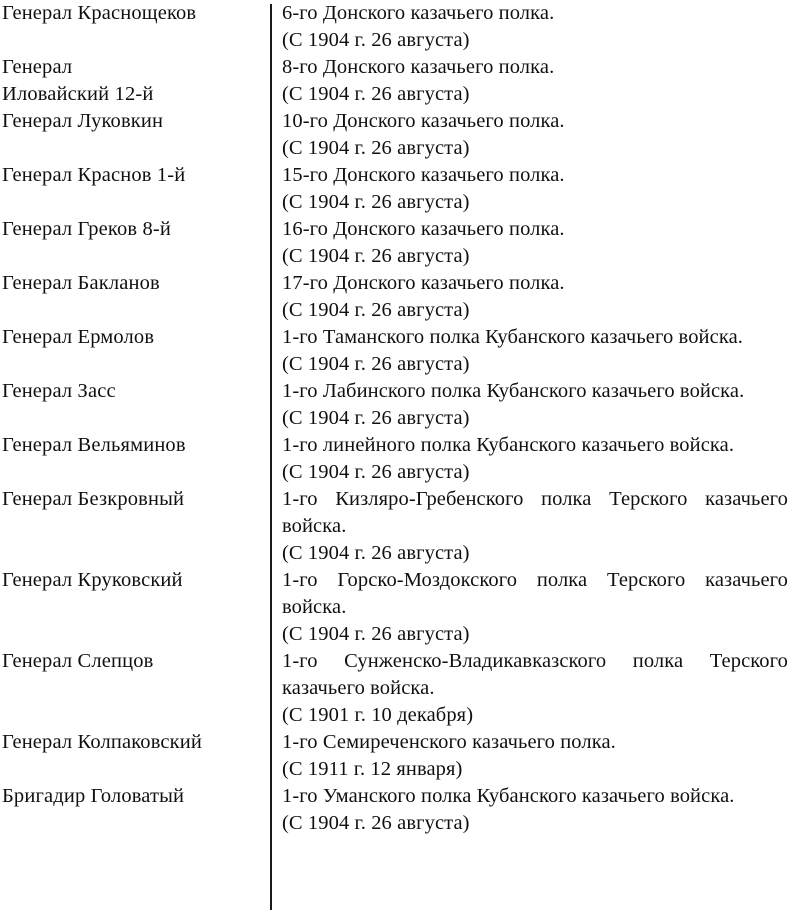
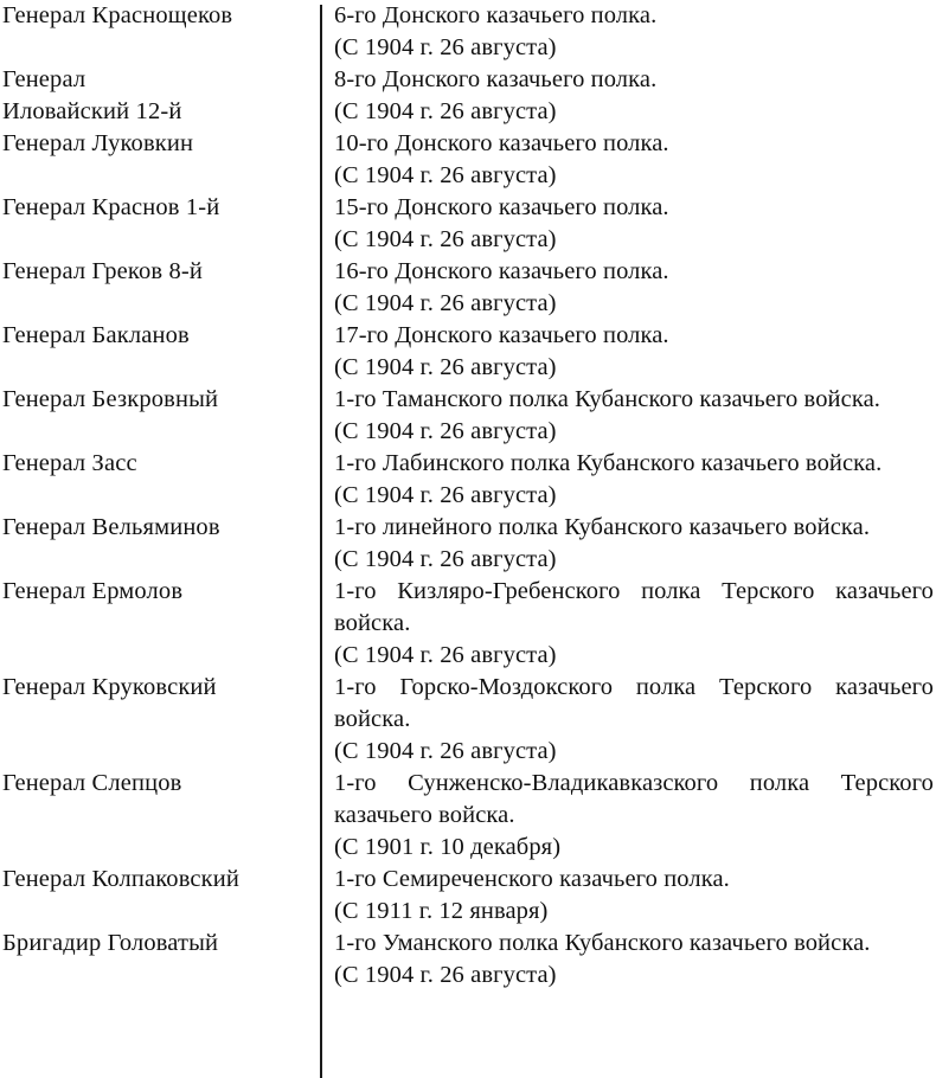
  Генерал Краснощеков
  6-го Донского казачьего полка.
  (С 1904 г. 26 августа)
  Генерал
  Иловайский 12-й
  8-го Донского казачьего полка.
  (С 1904 г. 26 августа)
  Генерал Луковкин
  10-го Донского казачьего полка.
  (С 1904 г. 26 августа)
  Генерал Краснов 1-й
  15-го Донского казачьего полка.
  (С 1904 г. 26 августа)
  Генерал Греков 8-й
  16-го Донского казачьего полка.
  (С 1904 г. 26 августа)
  Генерал Бакланов
  17-го Донского казачьего полка.
  (С 1904 г. 26 августа)
- Генерал Ермолов
+ Генерал Безкровный
  1-го Таманского полка Кубанского казачьего войска.
  (С 1904 г. 26 августа)
  Генерал Засс
  1-го Лабинского полка Кубанского казачьего войска.
  (С 1904 г. 26 августа)
  Генерал Вельяминов
  1-го линейного полка Кубанского казачьего войска.
  (С 1904 г. 26 августа)
- Генерал Безкровный
+ Генерал Ермолов
  1-го Кизляро-Гребенского полка Терского ка­зачьего войска.
  (С 1904 г. 26 августа)
  Генерал Круковский
  1-го Горско-Моздокского полка Терского ка­зачьего войска.
  (С 1904 г. 26 августа)
  Генерал Слепцов
  1-го Сунженско-Владикавказского полка Тер­ского казачьего войска.
  (С 1901 г. 10 декабря)
  Генерал Колпаковский
  1-го Семиреченского казачьего полка.
  (С 1911 г. 12 января)
  Бригадир Головатый
  1-го Уманского полка Кубанского казачьего войска.
  (С 1904 г. 26 августа)
